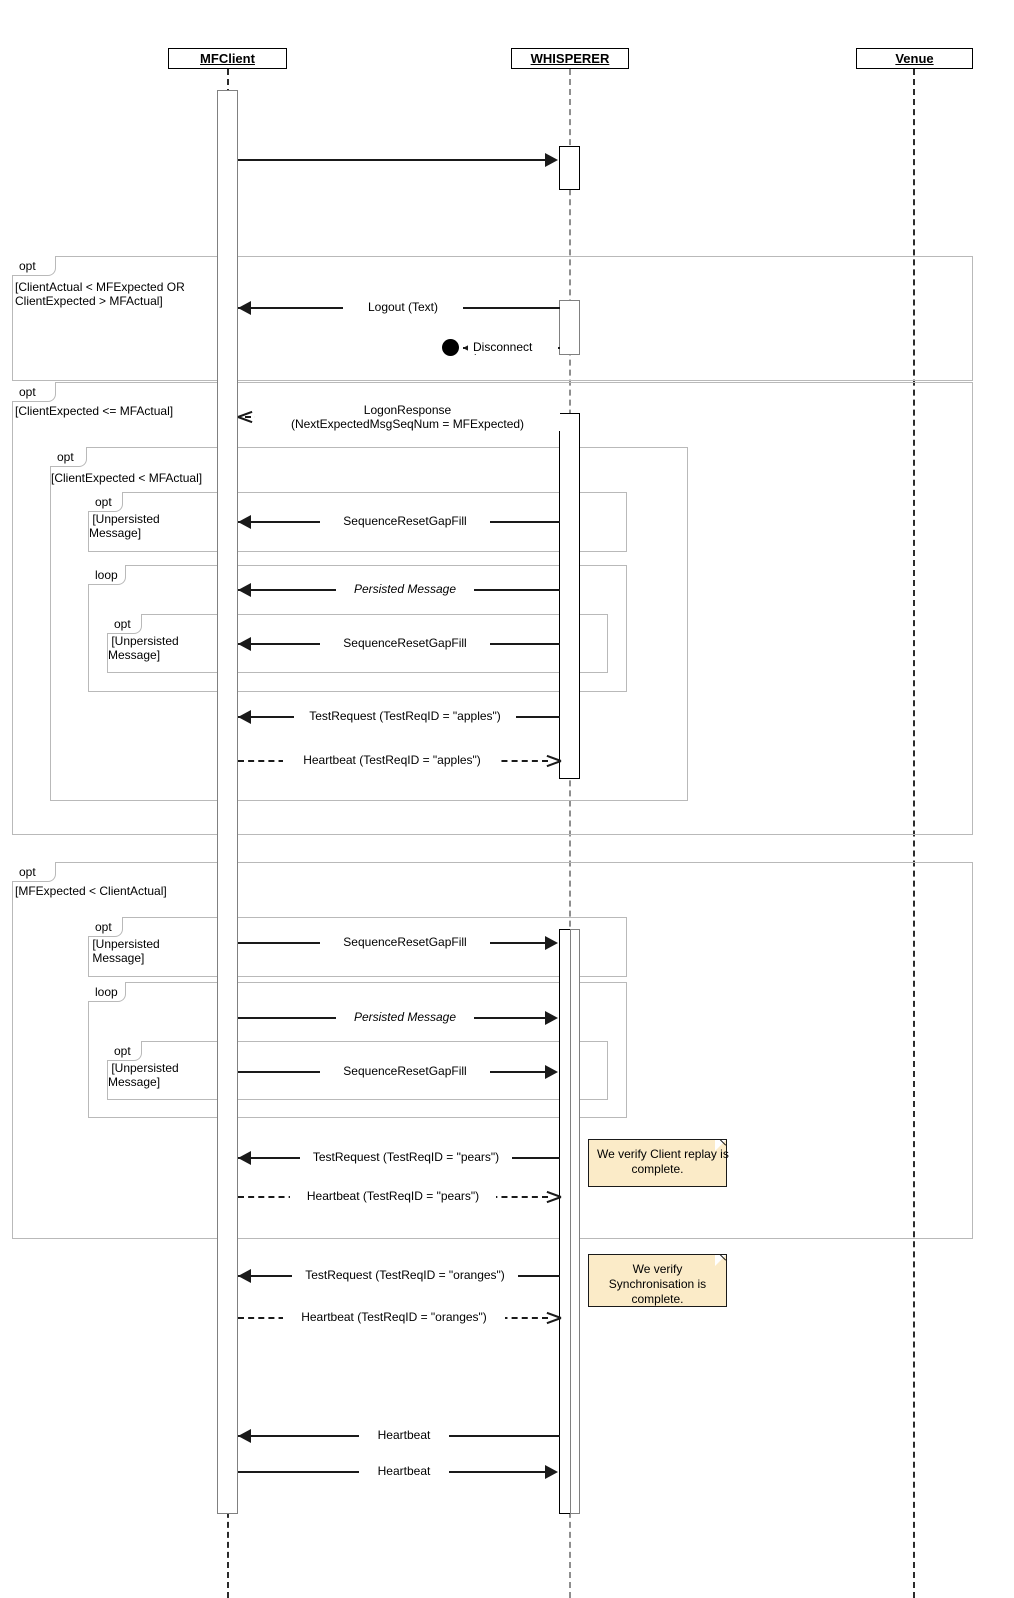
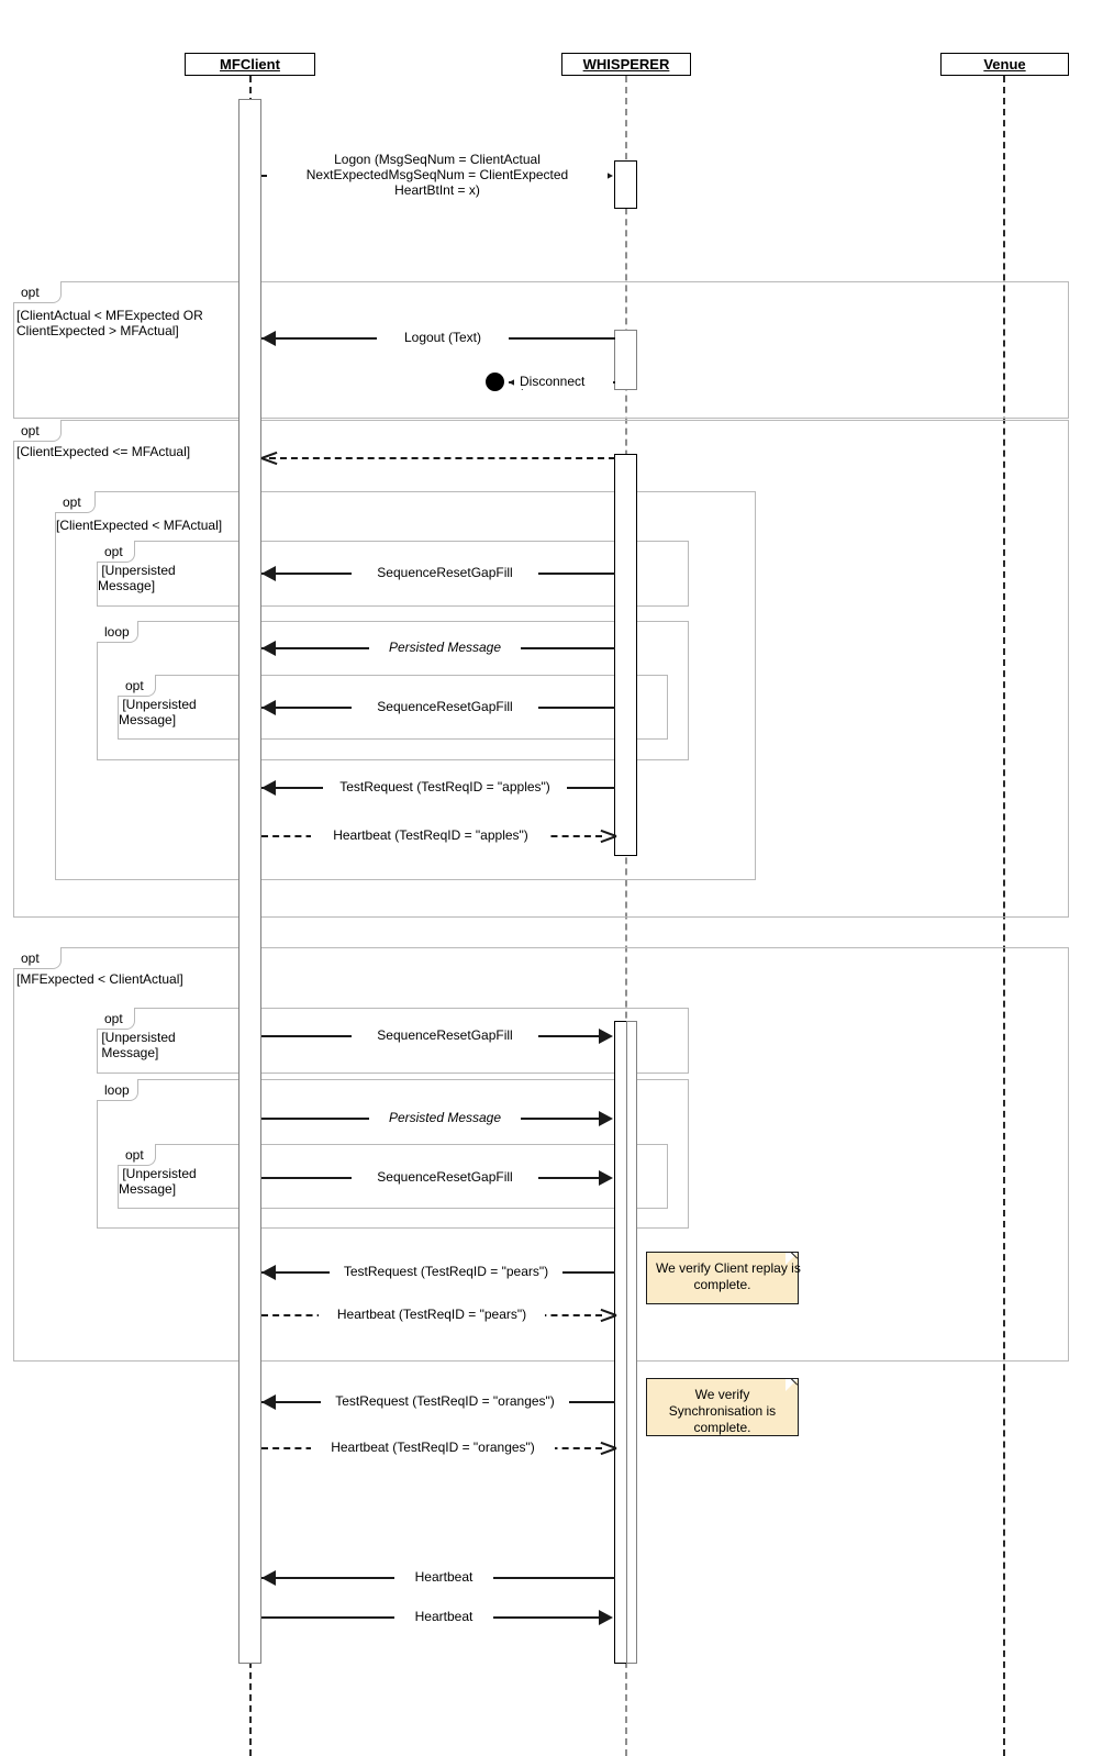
  MFClient
  WHISPERER
  Venue
  opt
  [ClientActual < MFExpected OR
  ClientExpected > MFActual]
  opt
  [ClientExpected <= MFActual]
  opt
  [ClientExpected < MFActual]
  opt
  [Unpersisted
  Message]
  loop
  opt
  [Unpersisted
  Message]
  opt
  [MFExpected < ClientActual]
  opt
  [Unpersisted
  Message]
  loop
  opt
  [Unpersisted
  Message]
+ Logon (MsgSeqNum = ClientActual
+ NextExpectedMsgSeqNum = ClientExpected
+ HeartBtInt = x)
  Logout (Text)
  Disconnect
- LogonResponse
- (NextExpectedMsgSeqNum = MFExpected)
  SequenceResetGapFill
  Persisted Message
  SequenceResetGapFill
  TestRequest (TestReqID = "apples")
  Heartbeat (TestReqID = "apples")
  SequenceResetGapFill
  Persisted Message
  SequenceResetGapFill
  TestRequest (TestReqID = "pears")
  Heartbeat (TestReqID = "pears")
  TestRequest (TestReqID = "oranges")
  Heartbeat (TestReqID = "oranges")
  Heartbeat
  Heartbeat
  We verify Client replay is
  complete.
  We verify
  Synchronisation is
  complete.
